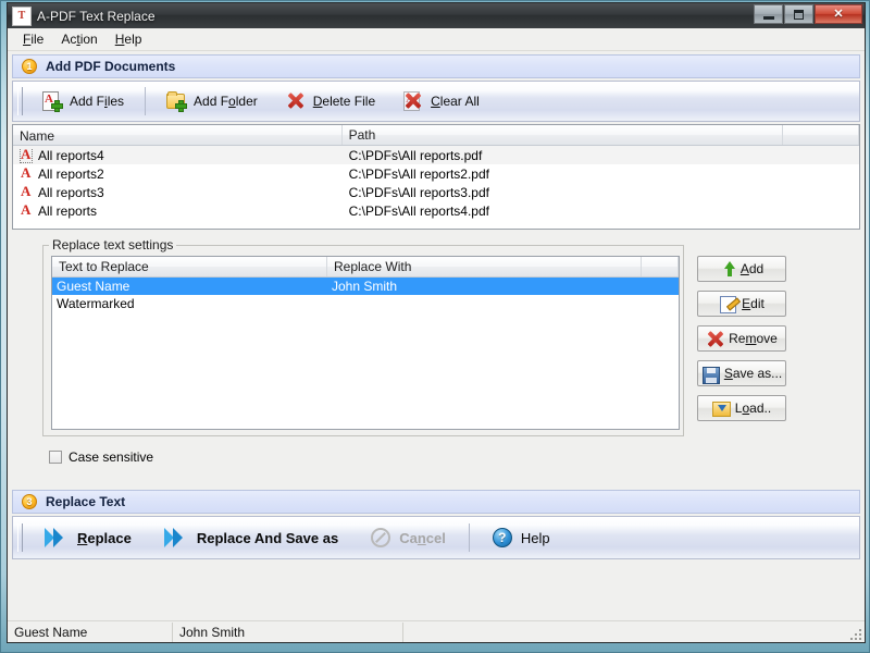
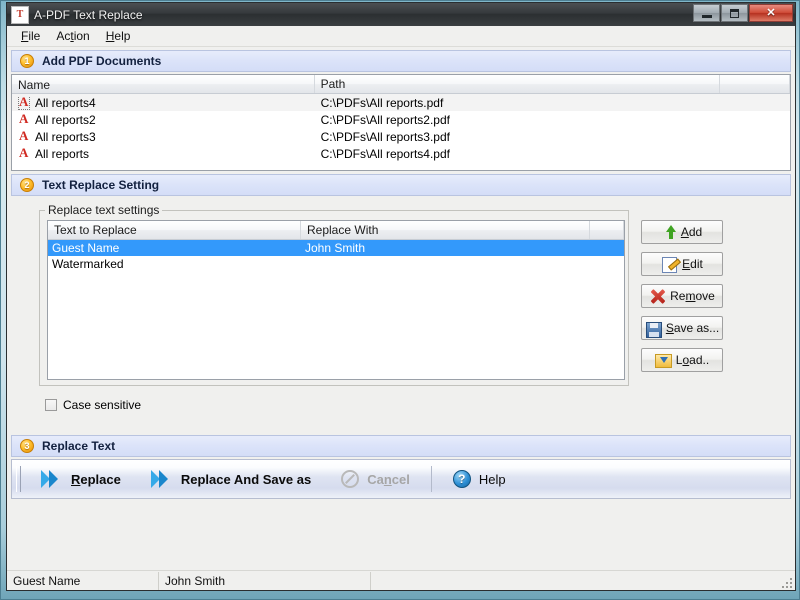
  T
  A-PDF Text Replace
  ✕
  File
  Action
  Help
  1
  Add PDF Documents
- Add Files
- Add Folder
- Delete File
- Clear All
  Name
  Path
  All reports4
  C:\PDFs\All reports.pdf
  All reports2
  C:\PDFs\All reports2.pdf
  All reports3
  C:\PDFs\All reports3.pdf
  All reports
  C:\PDFs\All reports4.pdf
+ 2
+ Text Replace Setting
  Replace text settings
  Text to Replace
  Replace With
  Guest Name
  John Smith
  Watermarked
  Add
  Edit
  Remove
  Save as...
  Load..
  Case sensitive
  3
  Replace Text
  Replace
  Replace And Save as
  Cancel
  ?
  Help
  Guest Name
  John Smith
